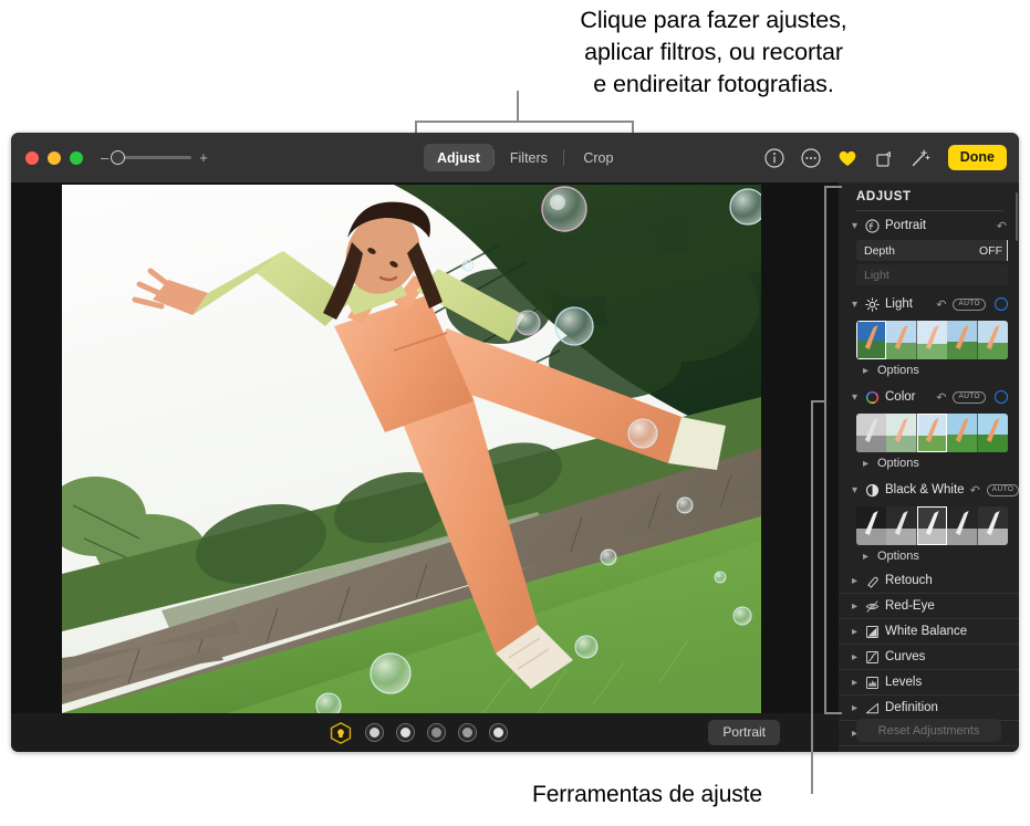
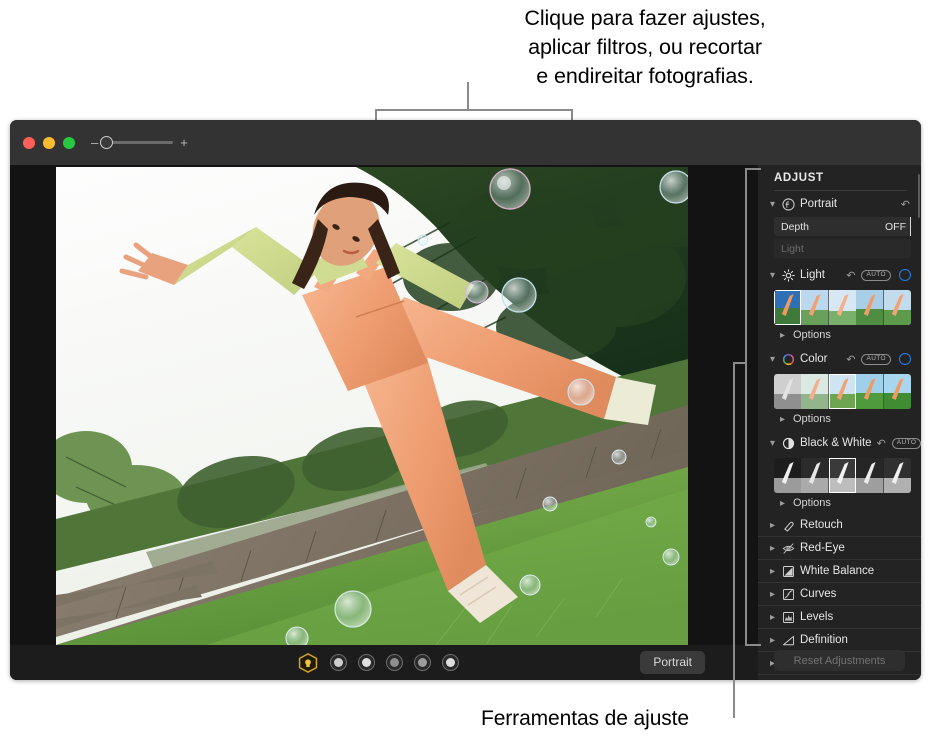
  Clique para fazer ajustes,
  aplicar filtros, ou recortar
  e endireitar fotografias.
  –
  +
- Adjust
- Filters
- Crop
- Done
  Portrait
  ADJUST
  ▾
  Portrait
  ↶
  Depth
  OFF
  Light
  ▾
  Light
  ↶
  ▸
  Options
  ▾
  Color
  ↶
  ▸
  Options
  ▾
  Black & White
  ↶
  ▸
  Options
  ▸
  Retouch
  ▸
  Red-Eye
  ▸
  White Balance
  ▸
  Curves
  ▸
  Levels
  ▸
  Definition
  ▸
  Reset Adjustments
  Ferramentas de ajuste
